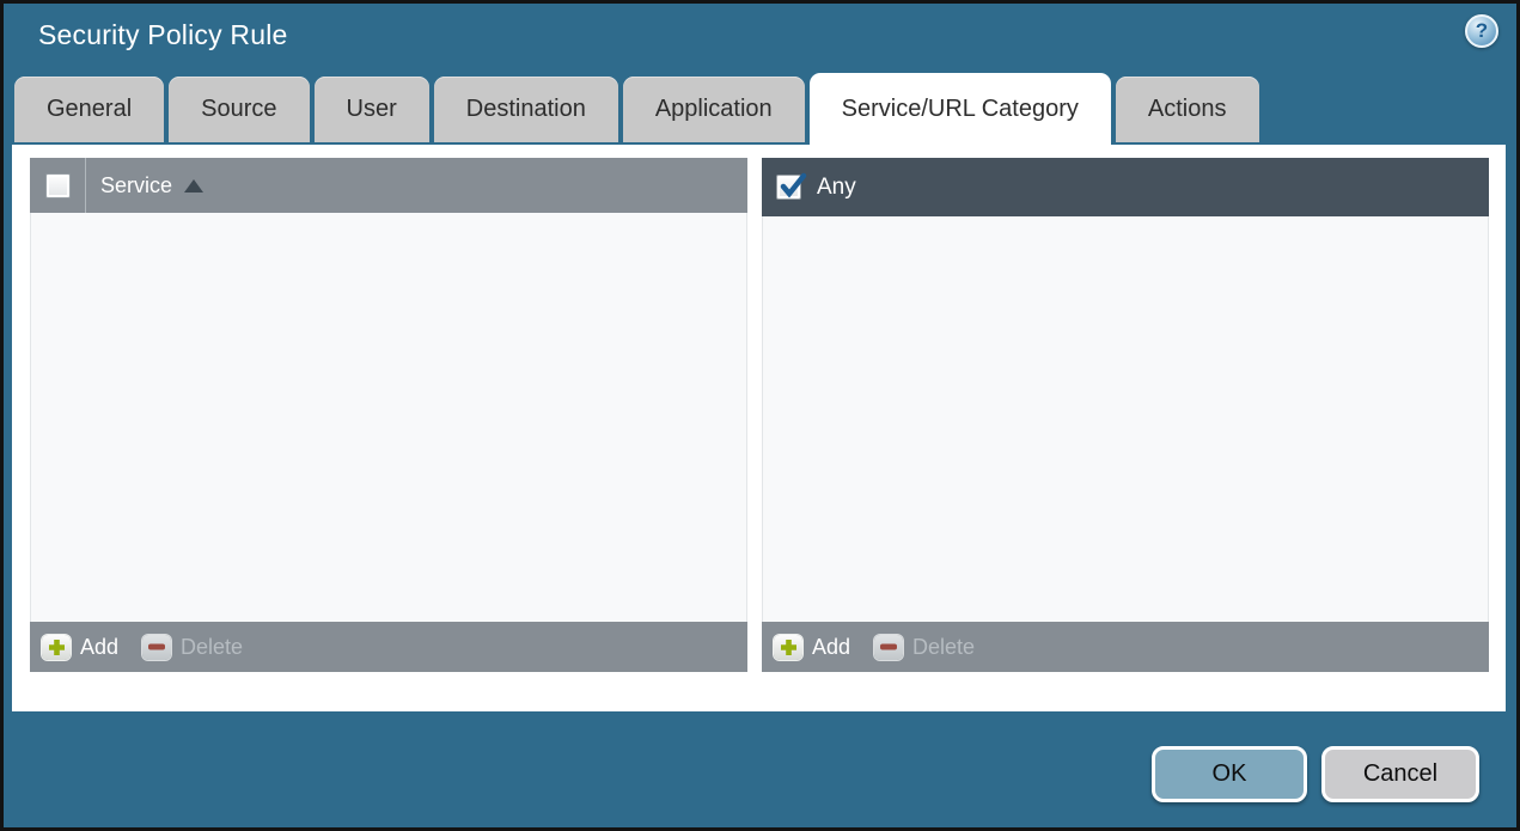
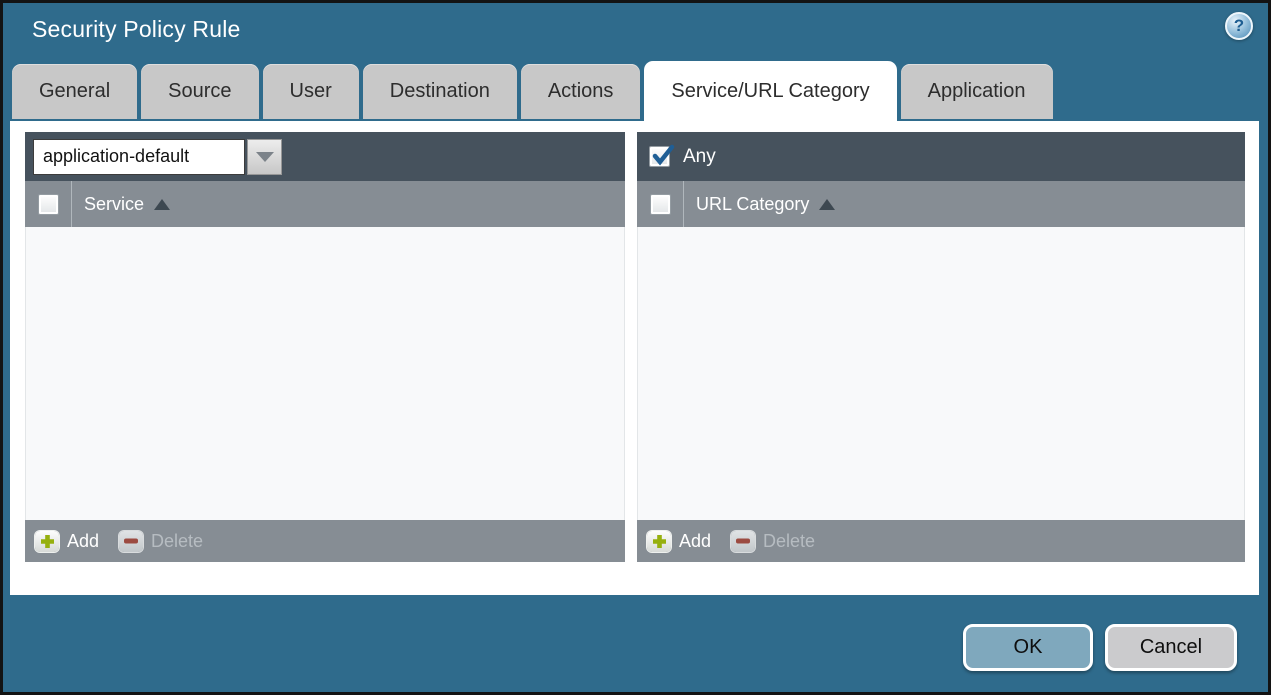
  Security Policy Rule
  ?
  General
  Source
  User
  Destination
- Application
+ Actions
  Service/URL Category
- Actions
+ Application
+ application-default
  Service
  Add
  Delete
  Any
+ URL Category
  Add
  Delete
  OK
  Cancel
